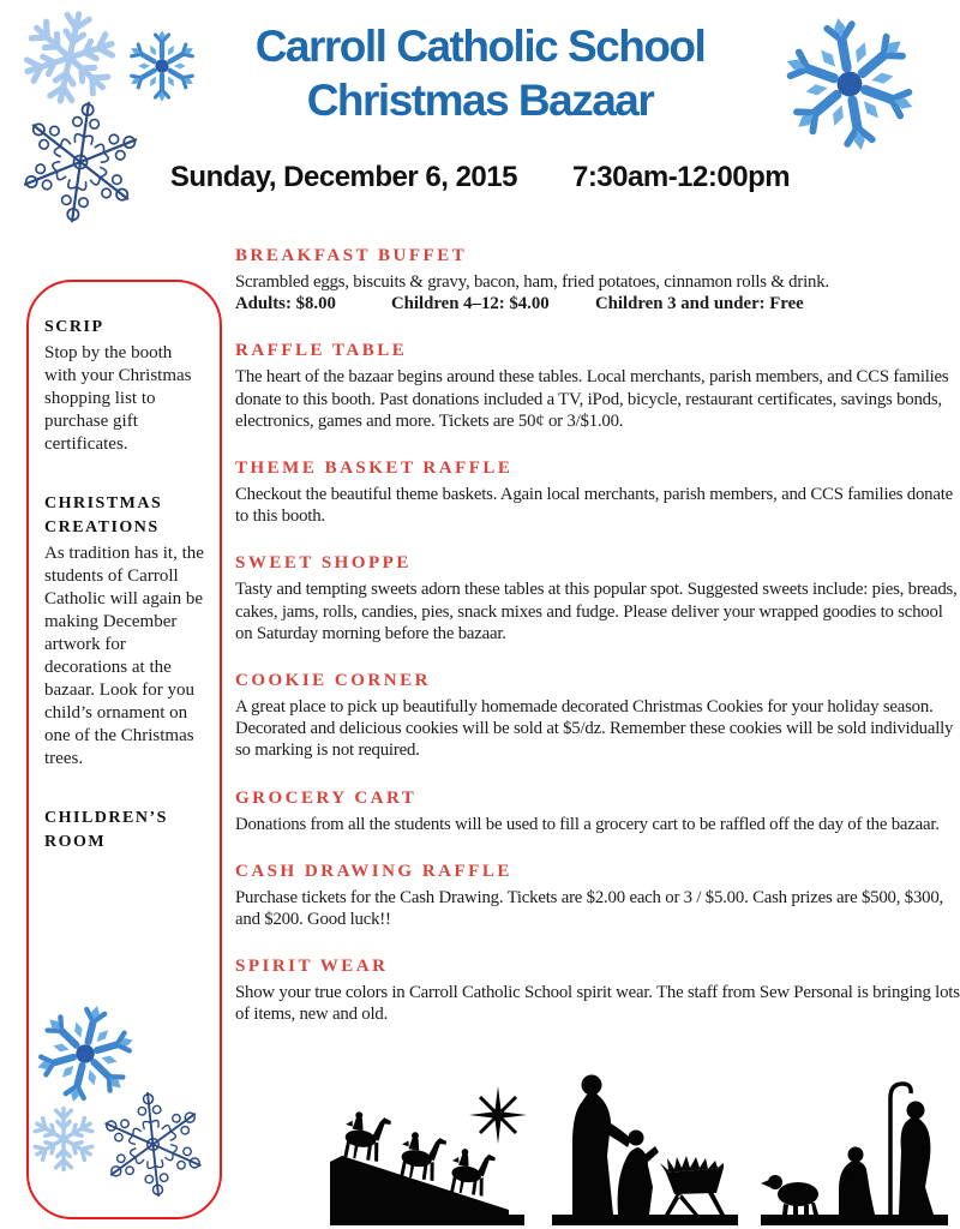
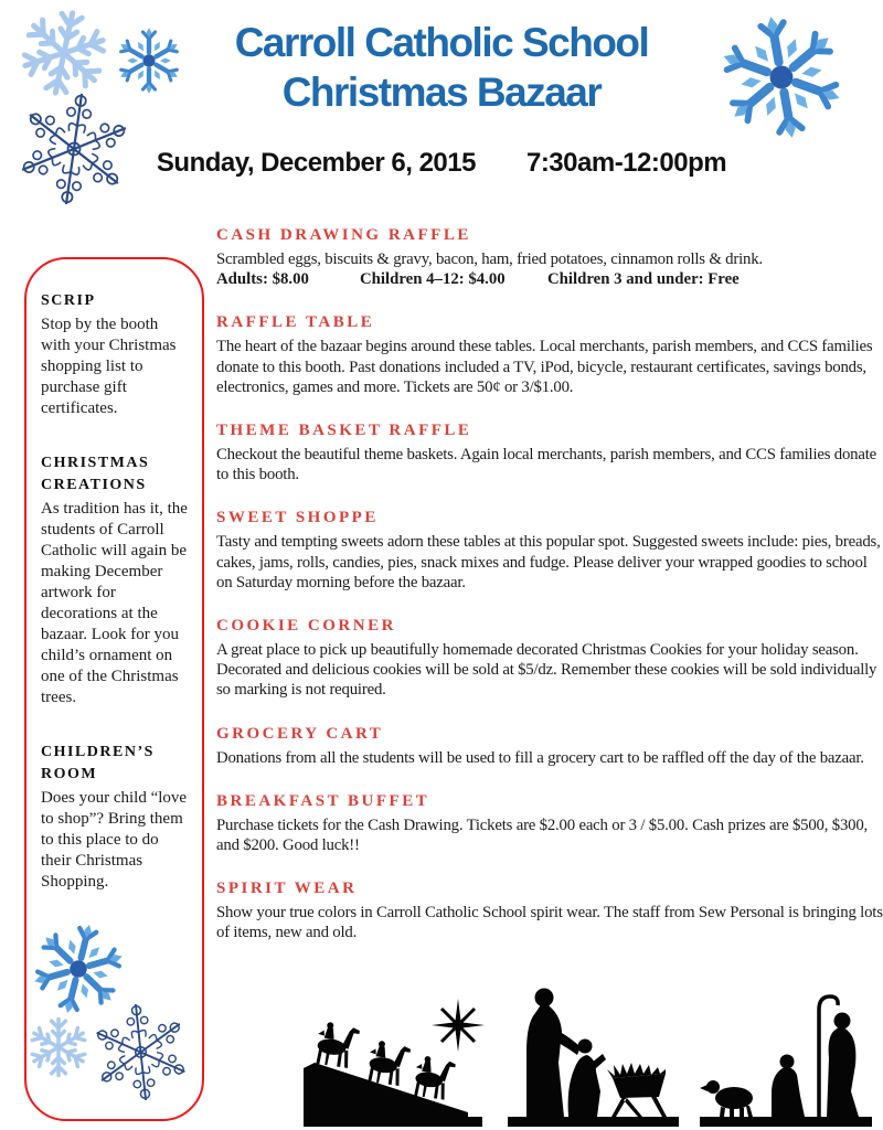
  Carroll Catholic School
  Christmas Bazaar
  Sunday, December 6, 2015 7:30am-12:00pm
  SCRIP
  Stop by the booth with your Christmas shopping list to purchase gift certificates.
  CHRISTMAS CREATIONS
  As tradition has it, the students of Carroll Catholic will again be making December artwork for decorations at the bazaar. Look for you child’s ornament on one of the Christmas trees.
  CHILDREN’S ROOM
+ Does your child “love to shop”? Bring them to this place to do their Christmas Shopping.
- BREAKFAST BUFFET
+ CASH DRAWING RAFFLE
  Scrambled eggs, biscuits & gravy, bacon, ham, fried potatoes, cinnamon rolls & drink.
  Adults: $8.00
  Children 4–12: $4.00
  Children 3 and under: Free
  RAFFLE TABLE
  The heart of the bazaar begins around these tables. Local merchants, parish members, and CCS families donate to this booth. Past donations included a TV, iPod, bicycle, restaurant certificates, savings bonds, electronics, games and more. Tickets are 50¢ or 3/$1.00.
  THEME BASKET RAFFLE
  Checkout the beautiful theme baskets. Again local merchants, parish members, and CCS families donate to this booth.
  SWEET SHOPPE
  Tasty and tempting sweets adorn these tables at this popular spot. Suggested sweets include: pies, breads, cakes, jams, rolls, candies, pies, snack mixes and fudge. Please deliver your wrapped goodies to school on Saturday morning before the bazaar.
  COOKIE CORNER
  A great place to pick up beautifully homemade decorated Christmas Cookies for your holiday season. Decorated and delicious cookies will be sold at $5/dz. Remember these cookies will be sold individually so marking is not required.
  GROCERY CART
  Donations from all the students will be used to fill a grocery cart to be raffled off the day of the bazaar.
- CASH DRAWING RAFFLE
+ BREAKFAST BUFFET
  Purchase tickets for the Cash Drawing. Tickets are $2.00 each or 3 / $5.00. Cash prizes are $500, $300, and $200. Good luck!!
  SPIRIT WEAR
  Show your true colors in Carroll Catholic School spirit wear. The staff from Sew Personal is bringing lots of items, new and old.
